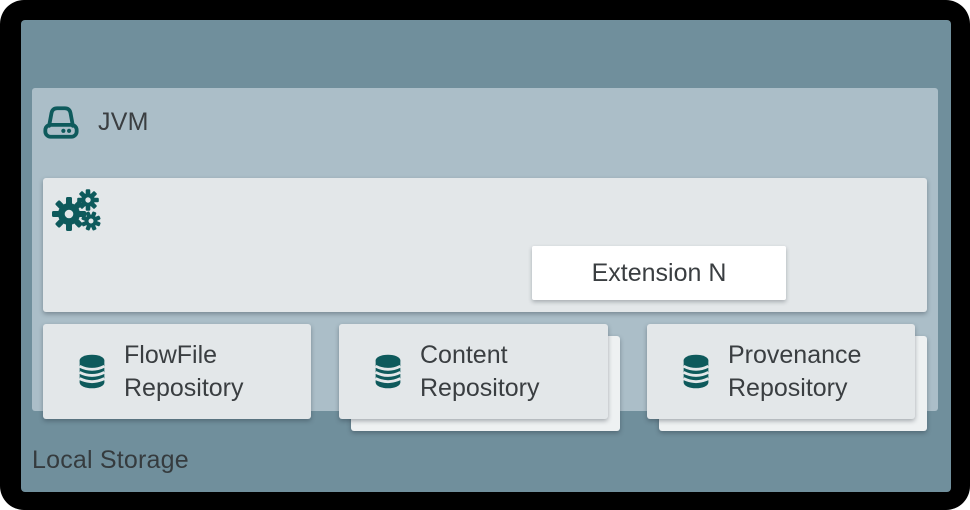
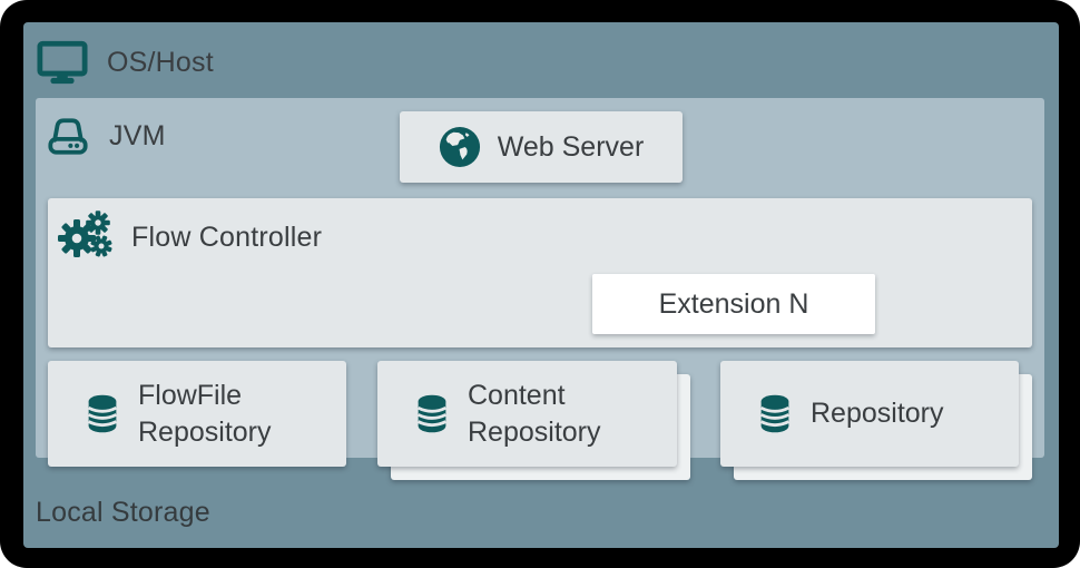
+ OS/Host
  JVM
+ Web Server
+ Flow Controller
  Extension N
  FlowFile
  Repository
  Content
  Repository
- Provenance
  Repository
  Local Storage
